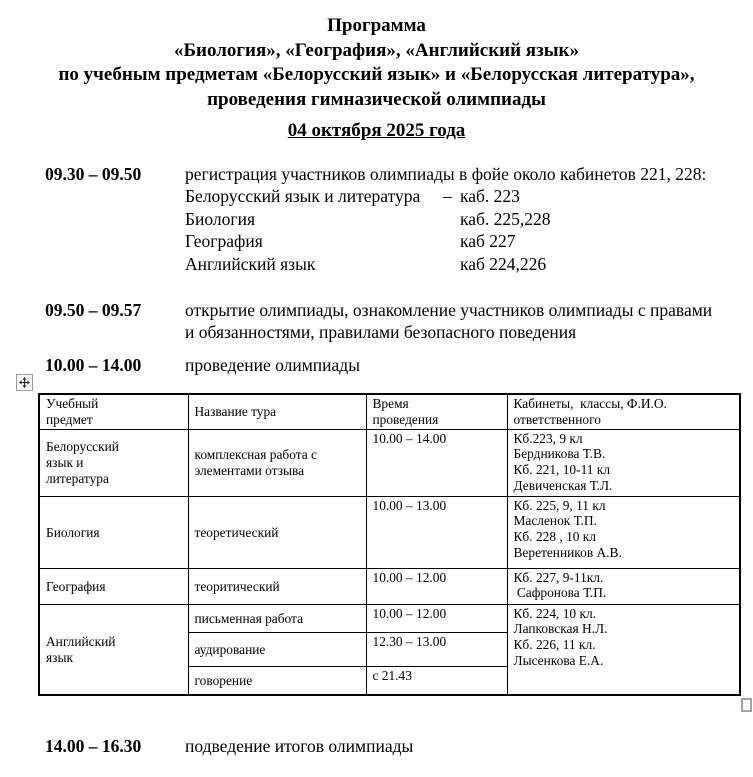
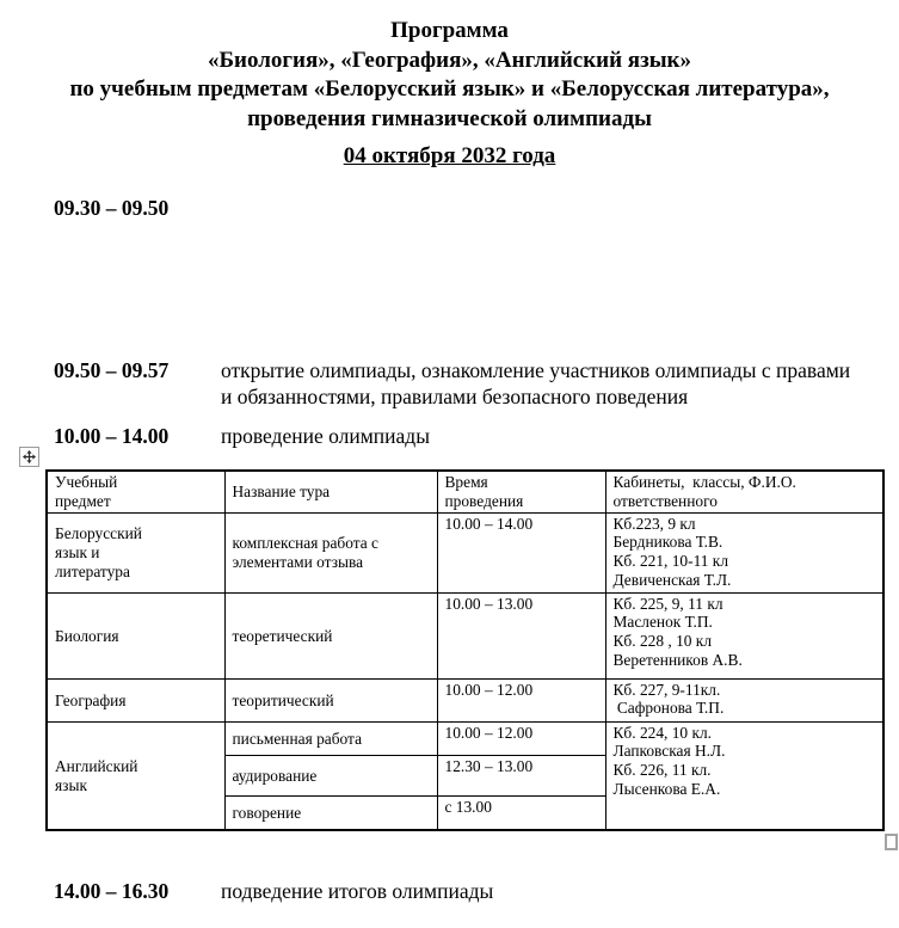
  Программа
  «Биология», «География», «Английский язык»
  по учебным предметам «Белорусский язык» и «Белорусская литература»,
  проведения гимназической олимпиады
- 04 октября 2025 года
+ 04 октября 2032 года
  09.30 – 09.50
- регистрация участников олимпиады в фойе около кабинетов 221, 228:
- Белорусский язык и литература
- –
- каб. 223
- Биология
- каб. 225,228
- География
- каб 227
- Английский язык
- каб 224,226
  09.50 – 09.57
  открытие олимпиады, ознакомление участников олимпиады с правами
  и обязанностями, правилами безопасного поведения
  10.00 – 14.00
  проведение олимпиады
  Учебный предмет	Название тура	Время проведения	Кабинеты, классы, Ф.И.О. ответственного
  Белорусский язык и литература	комплексная работа с элементами отзыва	10.00 – 14.00	Кб.223, 9 кл Бердникова Т.В. Кб. 221, 10-11 кл Девиченская Т.Л.
  Биология	теоретический	10.00 – 13.00	Кб. 225, 9, 11 кл Масленок Т.П. Кб. 228 , 10 кл Веретенников А.В.
  География	теоритический	10.00 – 12.00	Кб. 227, 9-11кл. Сафронова Т.П.
  Английский язык	письменная работа	10.00 – 12.00	Кб. 224, 10 кл. Лапковская Н.Л. Кб. 226, 11 кл. Лысенкова Е.А.
  аудирование	12.30 – 13.00
- говорение	с 21.43
+ говорение	с 13.00
  14.00 – 16.30
  подведение итогов олимпиады
